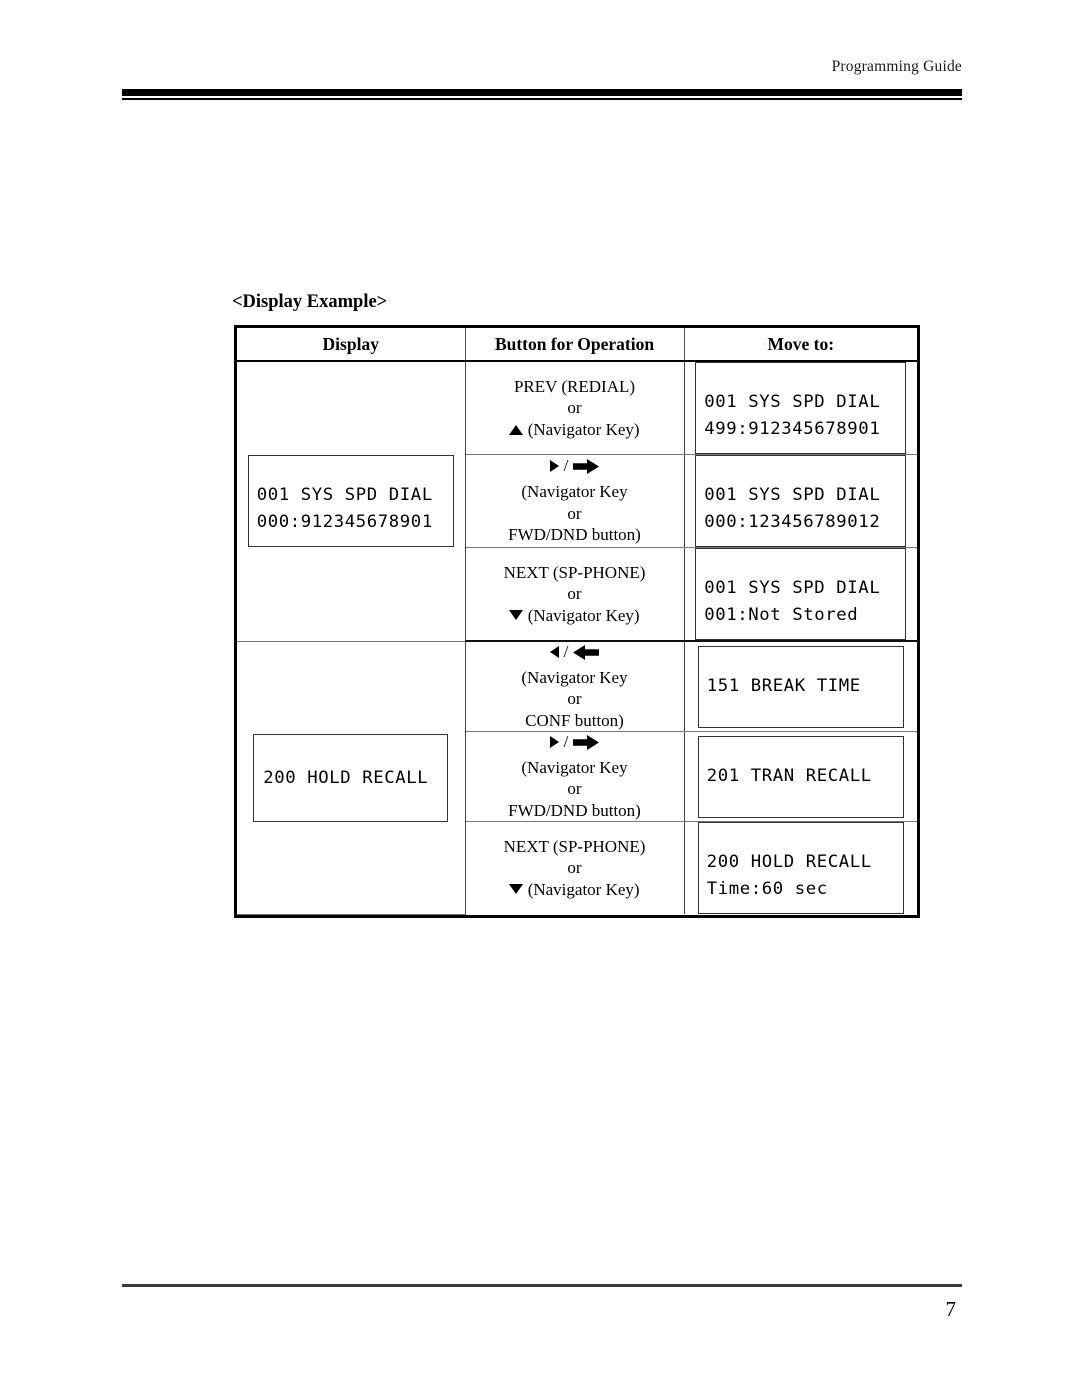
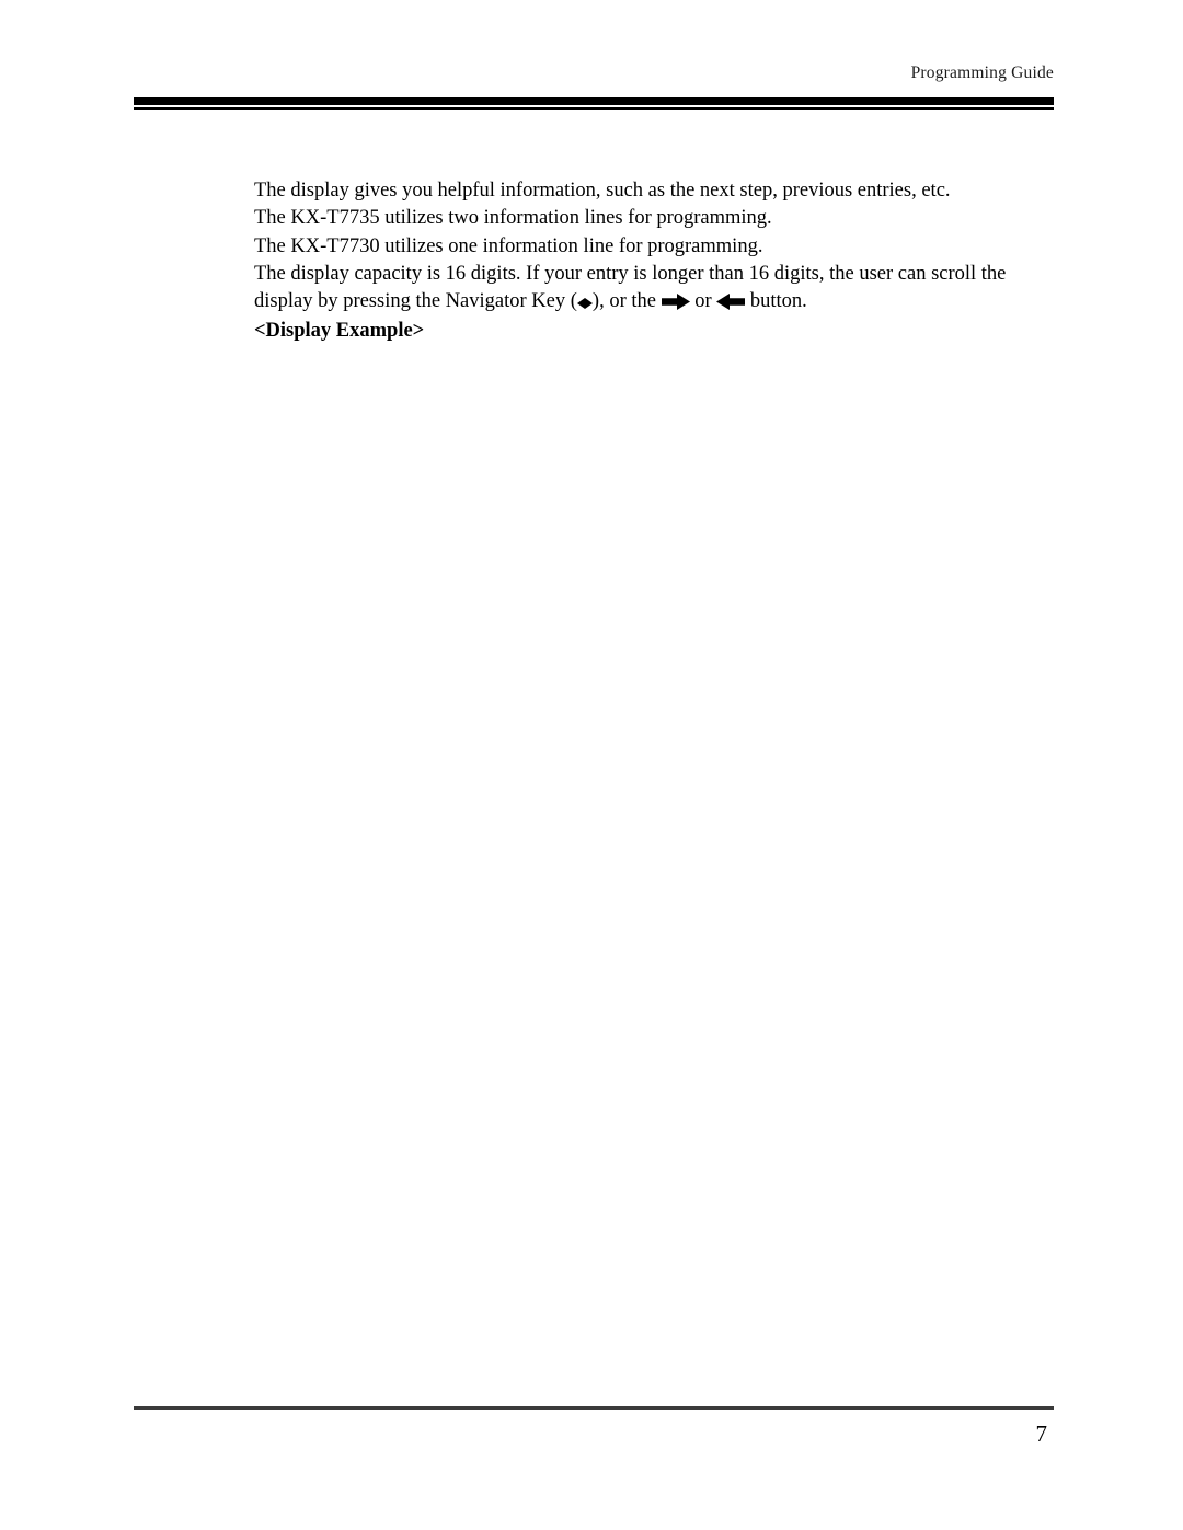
  Programming Guide
+ The display gives you helpful information, such as the next step, previous entries, etc.
+ The KX-T7735 utilizes two information lines for programming.
+ The KX-T7730 utilizes one information line for programming.
+ The display capacity is 16 digits. If your entry is longer than 16 digits, the user can scroll the
+ display by pressing the Navigator Key ( ), or the or button.
  <Display Example>
- Display	Button for Operation	Move to:
- 001 SYS SPD DIAL 000:912345678901	PREV (REDIAL) or (Navigator Key)	001 SYS SPD DIAL 499:912345678901
- / (Navigator Key or FWD/DND button)	001 SYS SPD DIAL 000:123456789012
- NEXT (SP-PHONE) or (Navigator Key)	001 SYS SPD DIAL 001:Not Stored
- 200 HOLD RECALL	/ (Navigator Key or CONF button)	151 BREAK TIME
- / (Navigator Key or FWD/DND button)	201 TRAN RECALL
- NEXT (SP-PHONE) or (Navigator Key)	200 HOLD RECALL Time:60 sec
  7
